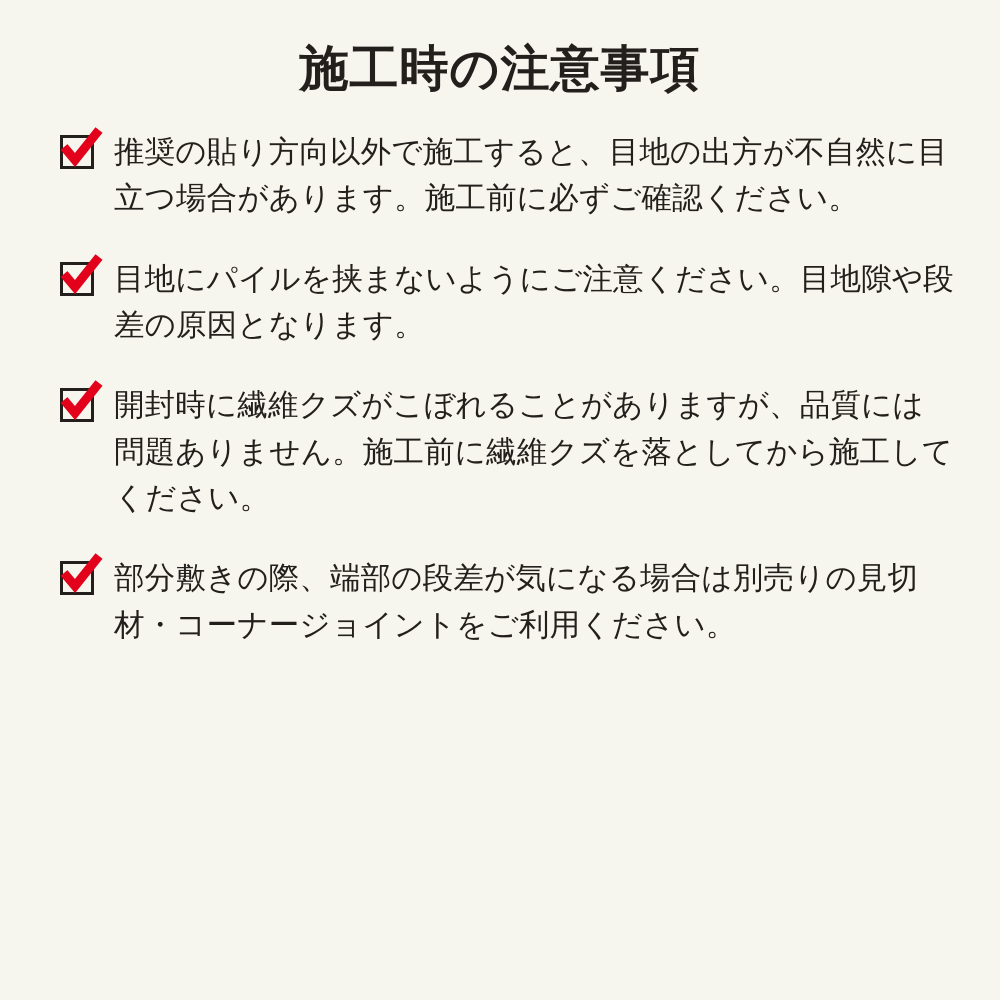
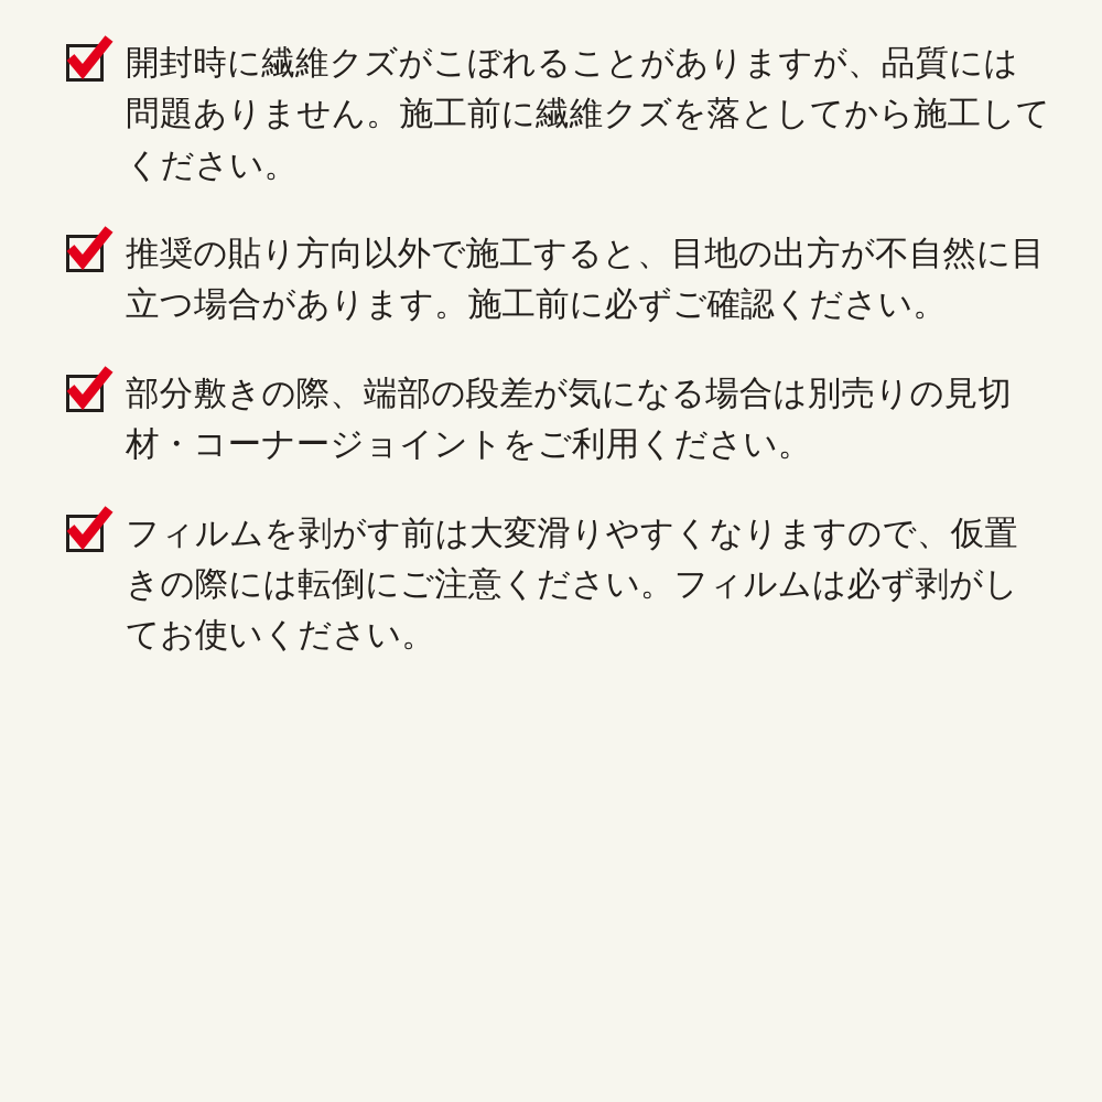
- 施工時の注意事項
- 推奨の貼り方向以外で施工すると、目地の出方が不自然に目立つ場合があります。施工前に必ずご確認ください。
+ 開封時に繊維クズがこぼれることがありますが、品質には問題ありません。施工前に繊維クズを落としてから施工してください。
- 目地にパイルを挟まないようにご注意ください。目地隙や段差の原因となります。
- 開封時に繊維クズがこぼれることがありますが、品質には問題ありません。施工前に繊維クズを落としてから施工してください。
+ 推奨の貼り方向以外で施工すると、目地の出方が不自然に目立つ場合があります。施工前に必ずご確認ください。
  部分敷きの際、端部の段差が気になる場合は別売りの見切材・コーナージョイントをご利用ください。
+ フィルムを剥がす前は大変滑りやすくなりますので、仮置きの際には転倒にご注意ください。フィルムは必ず剥がしてお使いください。
